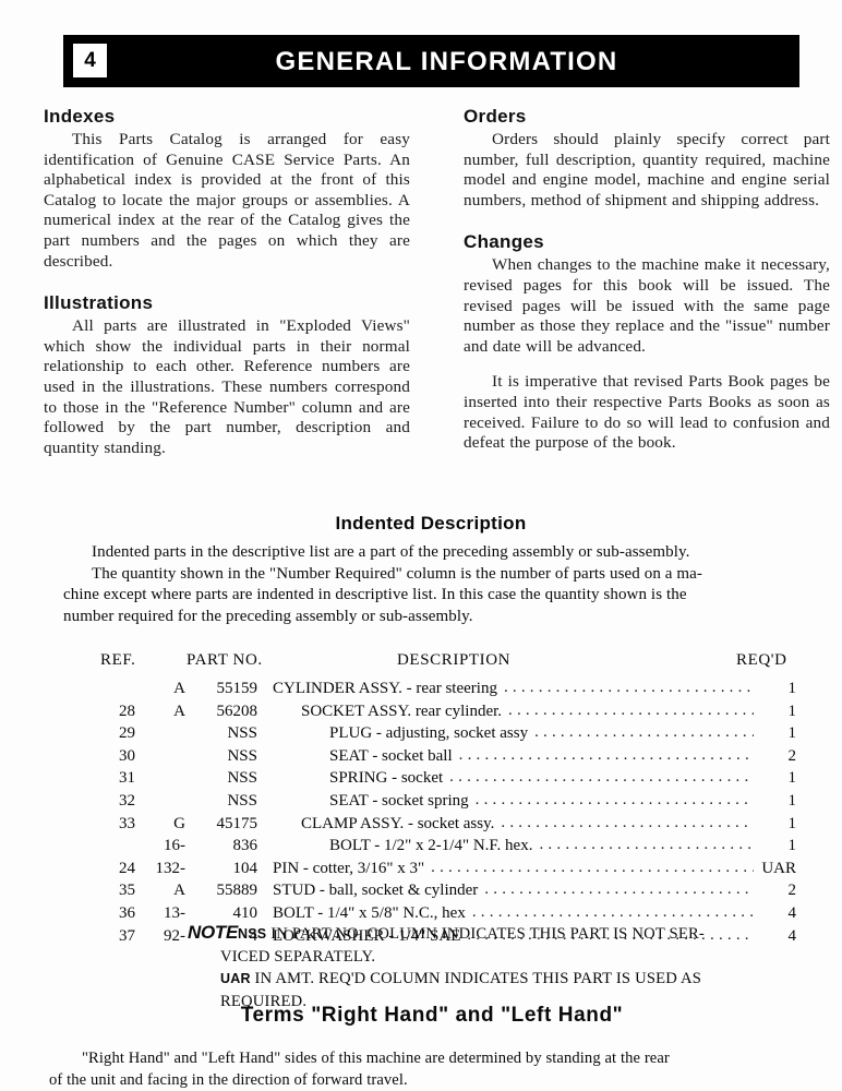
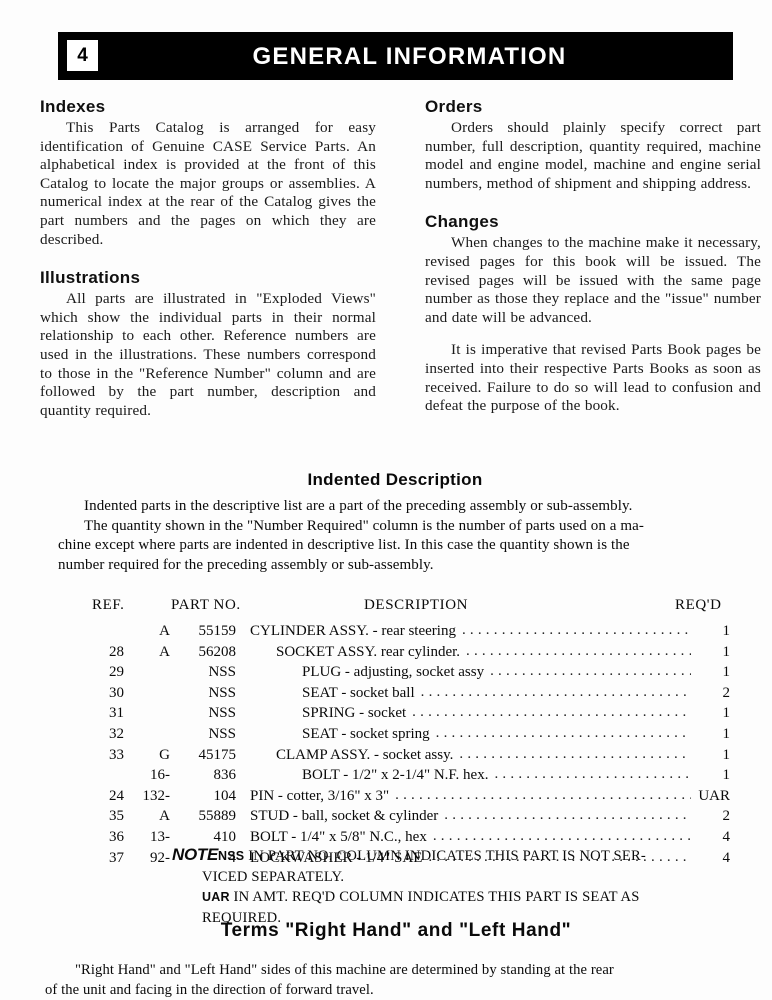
  4
  GENERAL INFORMATION
  Indexes
  This Parts Catalog is arranged for easy identification of Genuine CASE Service Parts. An alphabetical index is provided at the front of this Catalog to locate the major groups or assemblies. A numerical index at the rear of the Catalog gives the part numbers and the pages on which they are described.
  Illustrations
- All parts are illustrated in "Exploded Views" which show the individual parts in their normal relationship to each other. Reference numbers are used in the illustrations. These numbers correspond to those in the "Reference Number" column and are followed by the part number, description and quantity standing.
+ All parts are illustrated in "Exploded Views" which show the individual parts in their normal relationship to each other. Reference numbers are used in the illustrations. These numbers correspond to those in the "Reference Number" column and are followed by the part number, description and quantity required.
  Orders
  Orders should plainly specify correct part number, full description, quantity required, machine model and engine model, machine and engine serial numbers, method of shipment and shipping address.
  Changes
  When changes to the machine make it necessary, revised pages for this book will be issued. The revised pages will be issued with the same page number as those they replace and the "issue" number and date will be advanced.
  It is imperative that revised Parts Book pages be inserted into their respective Parts Books as soon as received. Failure to do so will lead to confusion and defeat the purpose of the book.
  Indented Description
  Indented parts in the descriptive list are a part of the preceding assembly or sub-assembly.
  The quantity shown in the "Number Required" column is the number of parts used on a ma-
  chine except where parts are indented in descriptive list. In this case the quantity shown is the
  number required for the preceding assembly or sub-assembly.
  REF.
  PART NO.
  DESCRIPTION
  REQ'D
  A
  55159
  CYLINDER ASSY. - rear steering
  1
  28
  A
  56208
  SOCKET ASSY. rear cylinder.
  1
  29
  NSS
  PLUG - adjusting, socket assy
  1
  30
  NSS
  SEAT - socket ball
  2
  31
  NSS
  SPRING - socket
  1
  32
  NSS
  SEAT - socket spring
  1
  33
  G
  45175
  CLAMP ASSY. - socket assy.
  1
  16-
  836
  BOLT - 1/2" x 2-1/4" N.F. hex.
  1
  24
  132-
  104
  PIN - cotter, 3/16" x 3"
  UAR
  35
  A
  55889
  STUD - ball, socket & cylinder
  2
  36
  13-
  410
  BOLT - 1/4" x 5/8" N.C., hex
  4
  37
  92-
  4
  LOCKWASHER - 1/4" SAE
  4
  NOTENSS IN PART NO. COLUMN INDICATES THIS PART IS NOT SER-
  VICED SEPARATELY.
- UAR IN AMT. REQ'D COLUMN INDICATES THIS PART IS USED AS
+ UAR IN AMT. REQ'D COLUMN INDICATES THIS PART IS SEAT AS
  REQUIRED.
  Terms "Right Hand" and "Left Hand"
  "Right Hand" and "Left Hand" sides of this machine are determined by standing at the rear
  of the unit and facing in the direction of forward travel.
